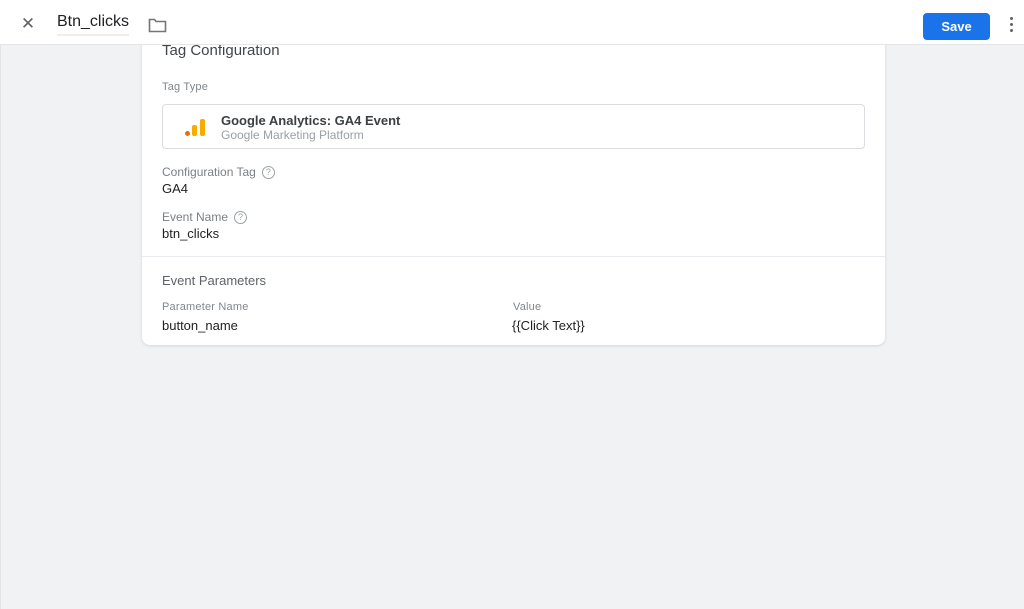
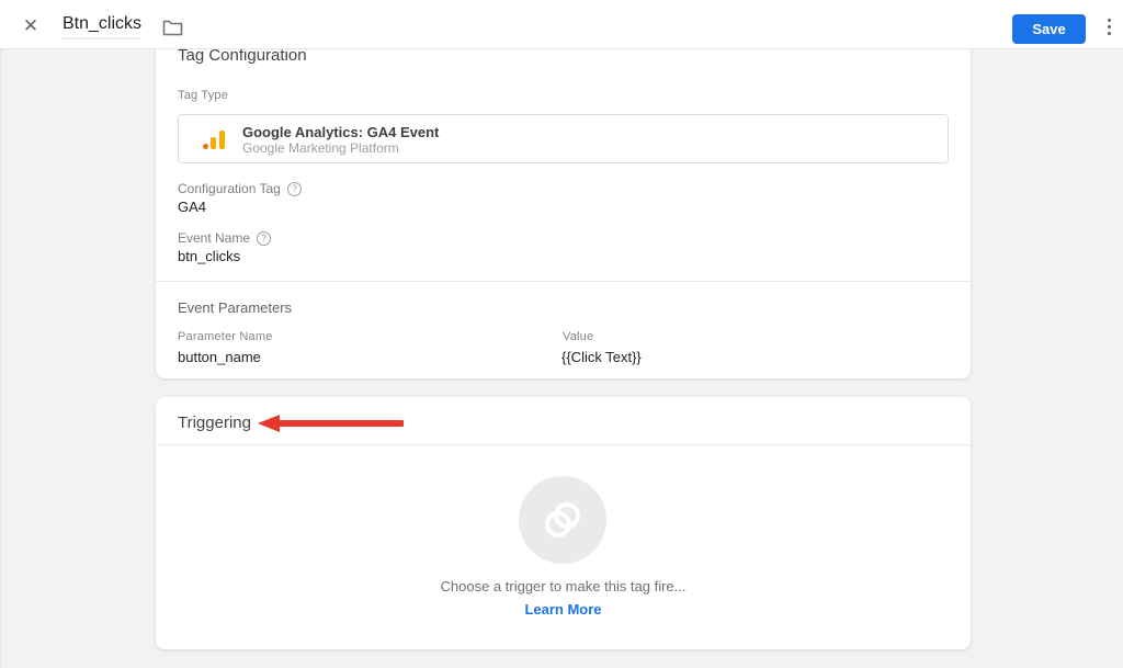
  ✕
  Btn_clicks
  Save
  Tag Configuration
  Tag Type
  Google Analytics: GA4 Event
  Google Marketing Platform
  Configuration Tag ?
  GA4
  Event Name ?
  btn_clicks
  Event Parameters
  Parameter Name
  Value
  button_name
  {{Click Text}}
+ Triggering
+ Choose a trigger to make this tag fire...
+ Learn More
